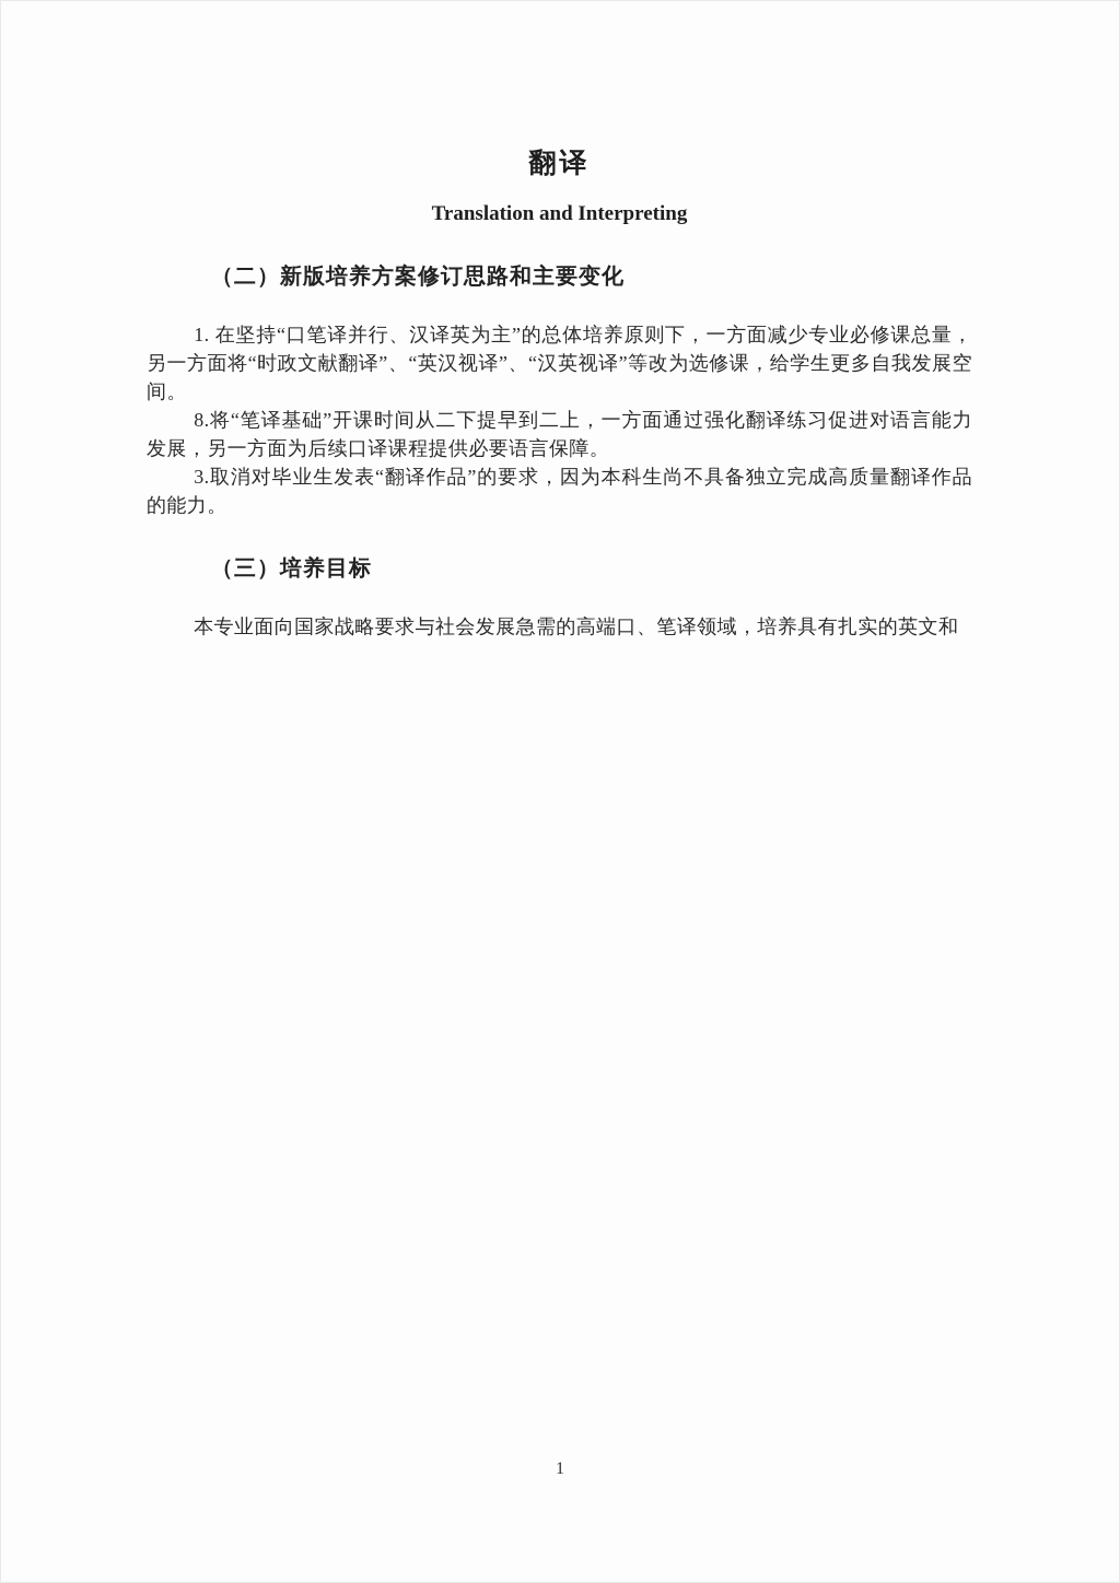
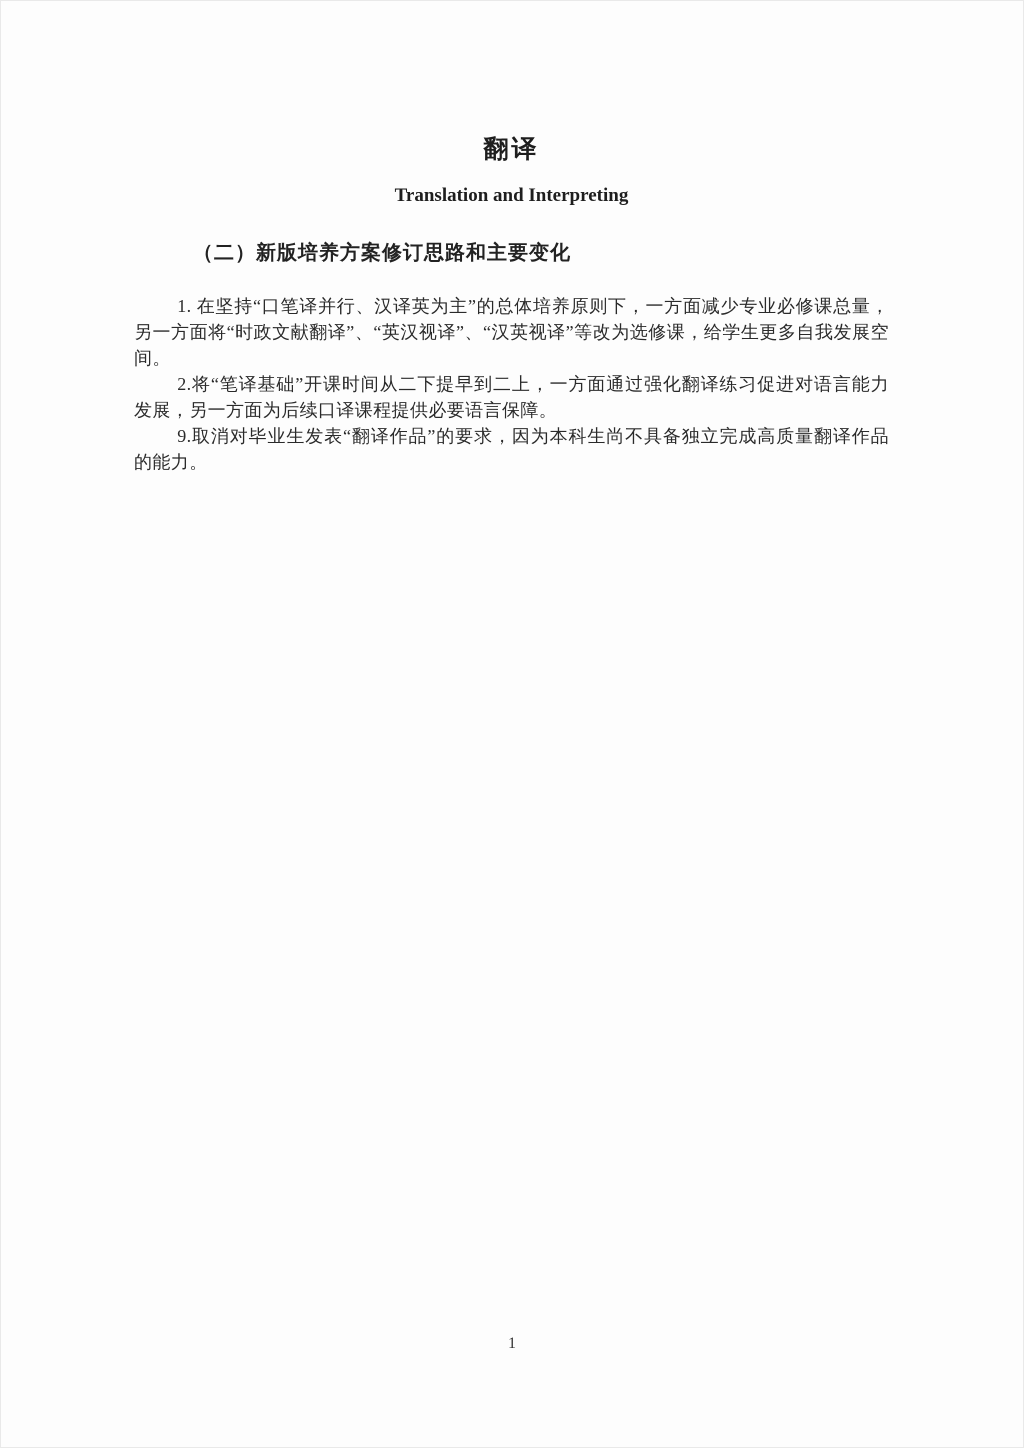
  翻译
  Translation and Interpreting
  （二）新版培养方案修订思路和主要变化
  1. 在坚持“口笔译并行、汉译英为主”的总体培养原则下，一方面减少专业必修课总量，另一方面将“时政文献翻译”、“英汉视译”、“汉英视译”等改为选修课，给学生更多自我发展空间。
- 8.将“笔译基础”开课时间从二下提早到二上，一方面通过强化翻译练习促进对语言能力发展，另一方面为后续口译课程提供必要语言保障。
+ 2.将“笔译基础”开课时间从二下提早到二上，一方面通过强化翻译练习促进对语言能力发展，另一方面为后续口译课程提供必要语言保障。
- 3.取消对毕业生发表“翻译作品”的要求，因为本科生尚不具备独立完成高质量翻译作品的能力。
+ 9.取消对毕业生发表“翻译作品”的要求，因为本科生尚不具备独立完成高质量翻译作品的能力。
- （三）培养目标
- 本专业面向国家战略要求与社会发展急需的高端口、笔译领域，培养具有扎实的英文和
  1
